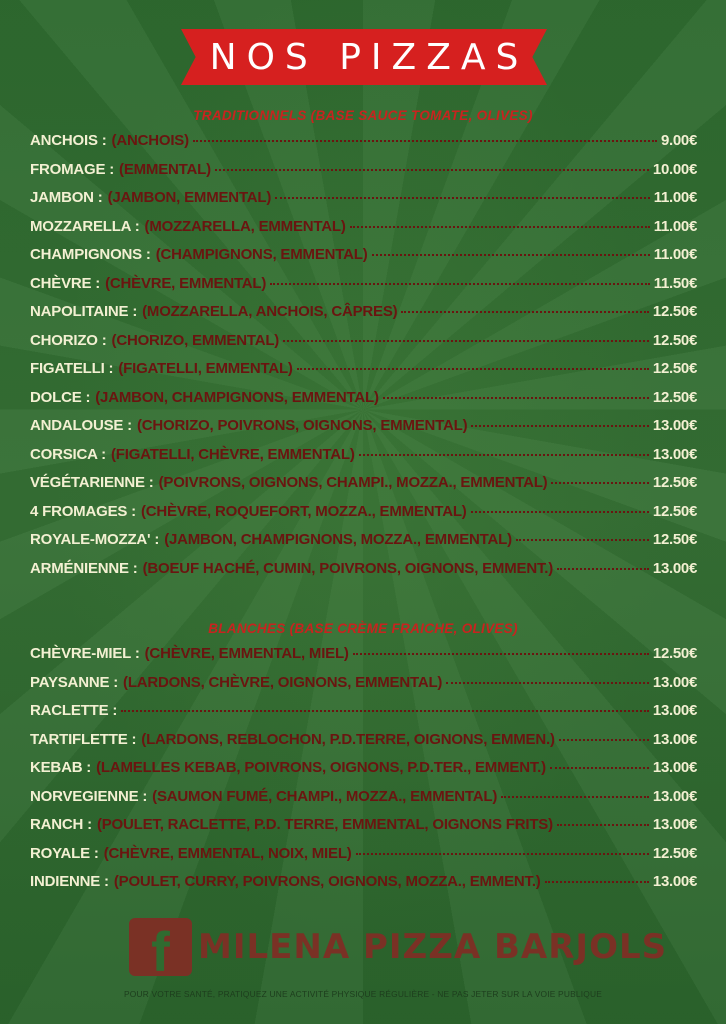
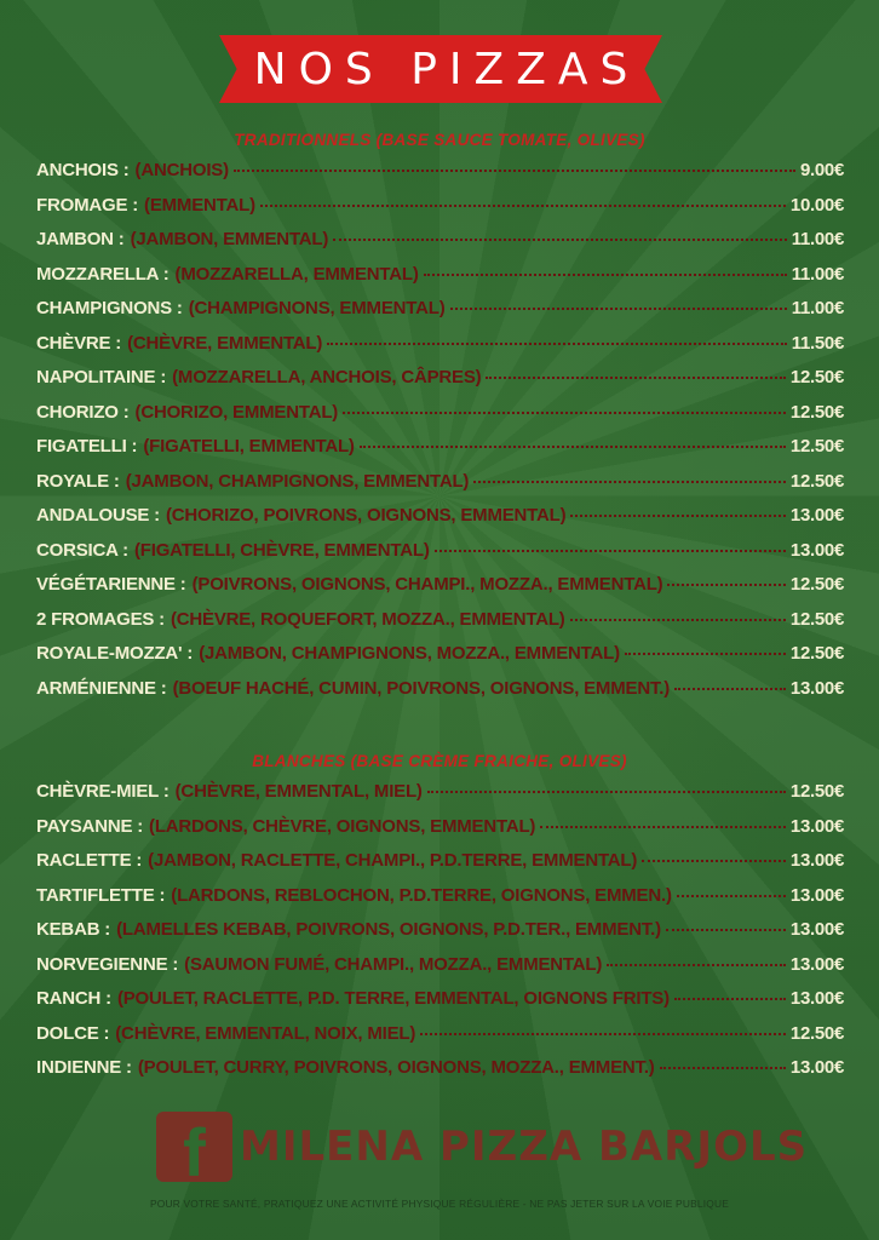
  NOS PIZZAS
  TRADITIONNELS (BASE SAUCE TOMATE, OLIVES)
  ANCHOIS :
  (ANCHOIS)
  9.00€
  FROMAGE :
  (EMMENTAL)
  10.00€
  JAMBON :
  (JAMBON, EMMENTAL)
  11.00€
  MOZZARELLA :
  (MOZZARELLA, EMMENTAL)
  11.00€
  CHAMPIGNONS :
  (CHAMPIGNONS, EMMENTAL)
  11.00€
  CHÈVRE :
  (CHÈVRE, EMMENTAL)
  11.50€
  NAPOLITAINE :
  (MOZZARELLA, ANCHOIS, CÂPRES)
  12.50€
  CHORIZO :
  (CHORIZO, EMMENTAL)
  12.50€
  FIGATELLI :
  (FIGATELLI, EMMENTAL)
  12.50€
- DOLCE :
+ ROYALE :
  (JAMBON, CHAMPIGNONS, EMMENTAL)
  12.50€
  ANDALOUSE :
  (CHORIZO, POIVRONS, OIGNONS, EMMENTAL)
  13.00€
  CORSICA :
  (FIGATELLI, CHÈVRE, EMMENTAL)
  13.00€
  VÉGÉTARIENNE :
  (POIVRONS, OIGNONS, CHAMPI., MOZZA., EMMENTAL)
  12.50€
- 4 FROMAGES :
+ 2 FROMAGES :
  (CHÈVRE, ROQUEFORT, MOZZA., EMMENTAL)
  12.50€
  ROYALE-MOZZA' :
  (JAMBON, CHAMPIGNONS, MOZZA., EMMENTAL)
  12.50€
  ARMÉNIENNE :
  (BOEUF HACHÉ, CUMIN, POIVRONS, OIGNONS, EMMENT.)
  13.00€
  BLANCHES (BASE CRÈME FRAICHE, OLIVES)
  CHÈVRE-MIEL :
  (CHÈVRE, EMMENTAL, MIEL)
  12.50€
  PAYSANNE :
  (LARDONS, CHÈVRE, OIGNONS, EMMENTAL)
  13.00€
  RACLETTE :
+ (JAMBON, RACLETTE, CHAMPI., P.D.TERRE, EMMENTAL)
  13.00€
  TARTIFLETTE :
  (LARDONS, REBLOCHON, P.D.TERRE, OIGNONS, EMMEN.)
  13.00€
  KEBAB :
  (LAMELLES KEBAB, POIVRONS, OIGNONS, P.D.TER., EMMENT.)
  13.00€
  NORVEGIENNE :
  (SAUMON FUMÉ, CHAMPI., MOZZA., EMMENTAL)
  13.00€
  RANCH :
  (POULET, RACLETTE, P.D. TERRE, EMMENTAL, OIGNONS FRITS)
  13.00€
- ROYALE :
+ DOLCE :
  (CHÈVRE, EMMENTAL, NOIX, MIEL)
  12.50€
  INDIENNE :
  (POULET, CURRY, POIVRONS, OIGNONS, MOZZA., EMMENT.)
  13.00€
  f
  MILENA PIZZA BARJOLS
  POUR VOTRE SANTÉ, PRATIQUEZ UNE ACTIVITÉ PHYSIQUE RÉGULIÈRE - NE PAS JETER SUR LA VOIE PUBLIQUE
